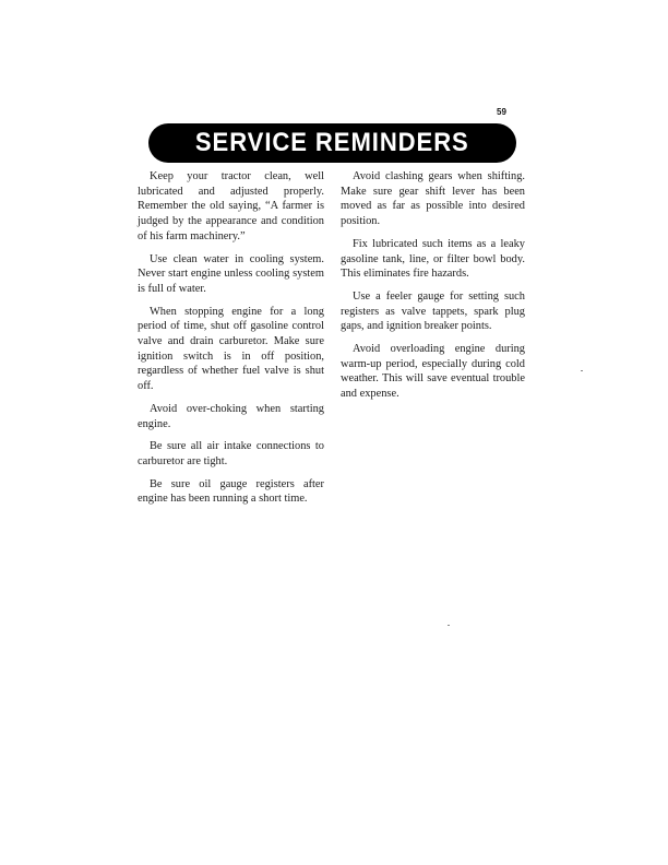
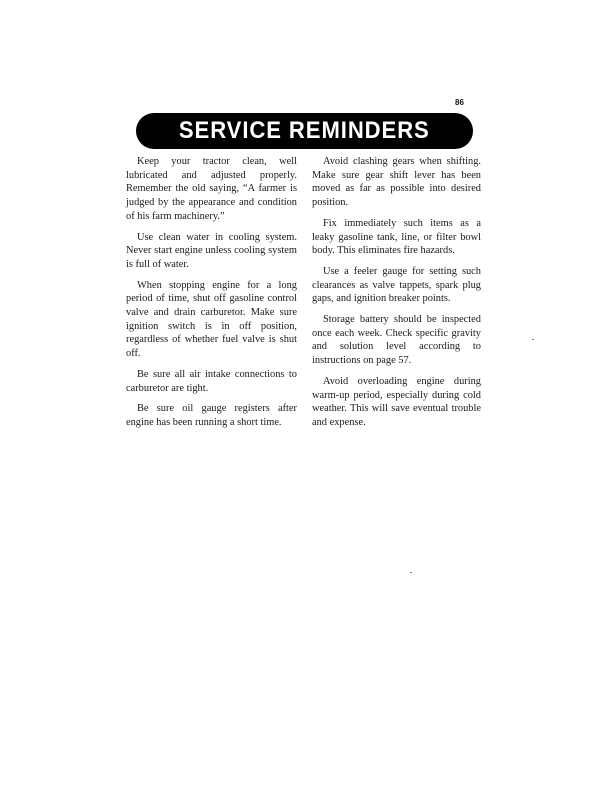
- 59
+ 86
  SERVICE REMINDERS
  Keep your tractor clean, well lubricated and adjusted properly. Remember the old saying, “A farmer is judged by the appearance and condition of his farm machinery.”
  Use clean water in cooling system. Never start engine unless cooling system is full of water.
  When stopping engine for a long period of time, shut off gasoline control valve and drain carburetor. Make sure ignition switch is in off position, regardless of whether fuel valve is shut off.
- Avoid over-choking when starting engine.
  Be sure all air intake connections to carburetor are tight.
  Be sure oil gauge registers after engine has been running a short time.
  Avoid clashing gears when shifting. Make sure gear shift lever has been moved as far as possible into desired position.
- Fix lubricated such items as a leaky gasoline tank, line, or filter bowl body. This eliminates fire hazards.
+ Fix immediately such items as a leaky gasoline tank, line, or filter bowl body. This eliminates fire hazards.
- Use a feeler gauge for setting such registers as valve tappets, spark plug gaps, and ignition breaker points.
+ Use a feeler gauge for setting such clearances as valve tappets, spark plug gaps, and ignition breaker points.
+ Storage battery should be inspected once each week. Check specific gravity and solution level according to instructions on page 57.
  Avoid overloading engine during warm-up period, especially during cold weather. This will save eventual trouble and expense.
